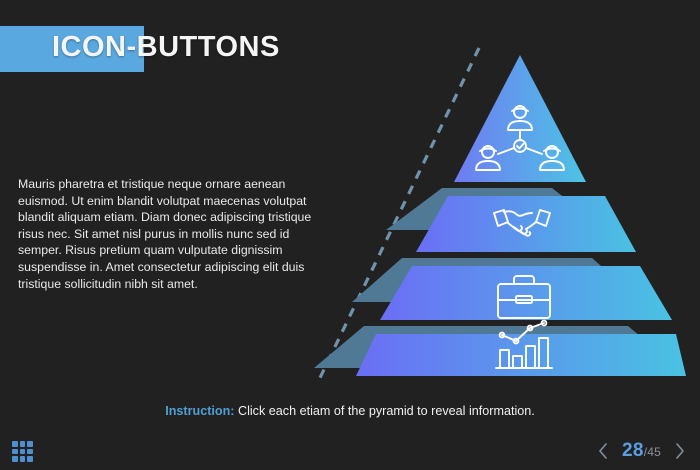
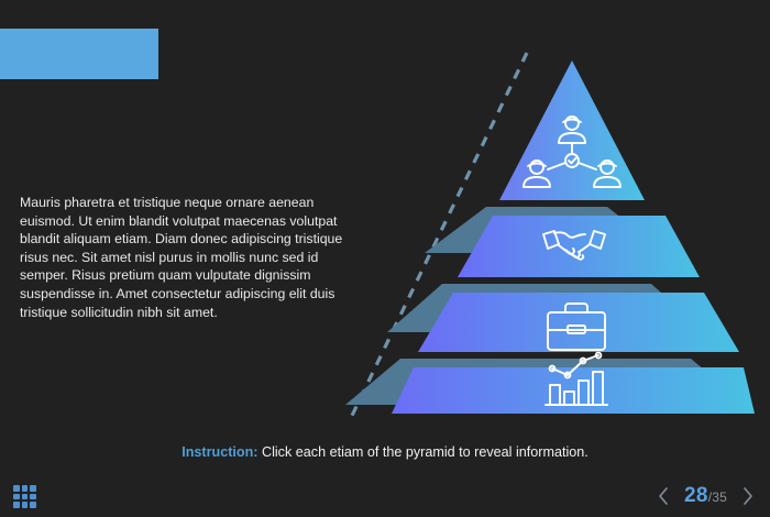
- ICON-BUTTONS
  Mauris pharetra et tristique neque ornare aenean euismod. Ut enim blandit volutpat maecenas volutpat blandit aliquam etiam. Diam donec adipiscing tristique risus nec. Sit amet nisl purus in mollis nunc sed id semper. Risus pretium quam vulputate dignissim suspendisse in. Amet consectetur adipiscing elit duis tristique sollicitudin nibh sit amet.
  Instruction: Click each etiam of the pyramid to reveal information.
- 28/45
+ 28/35
